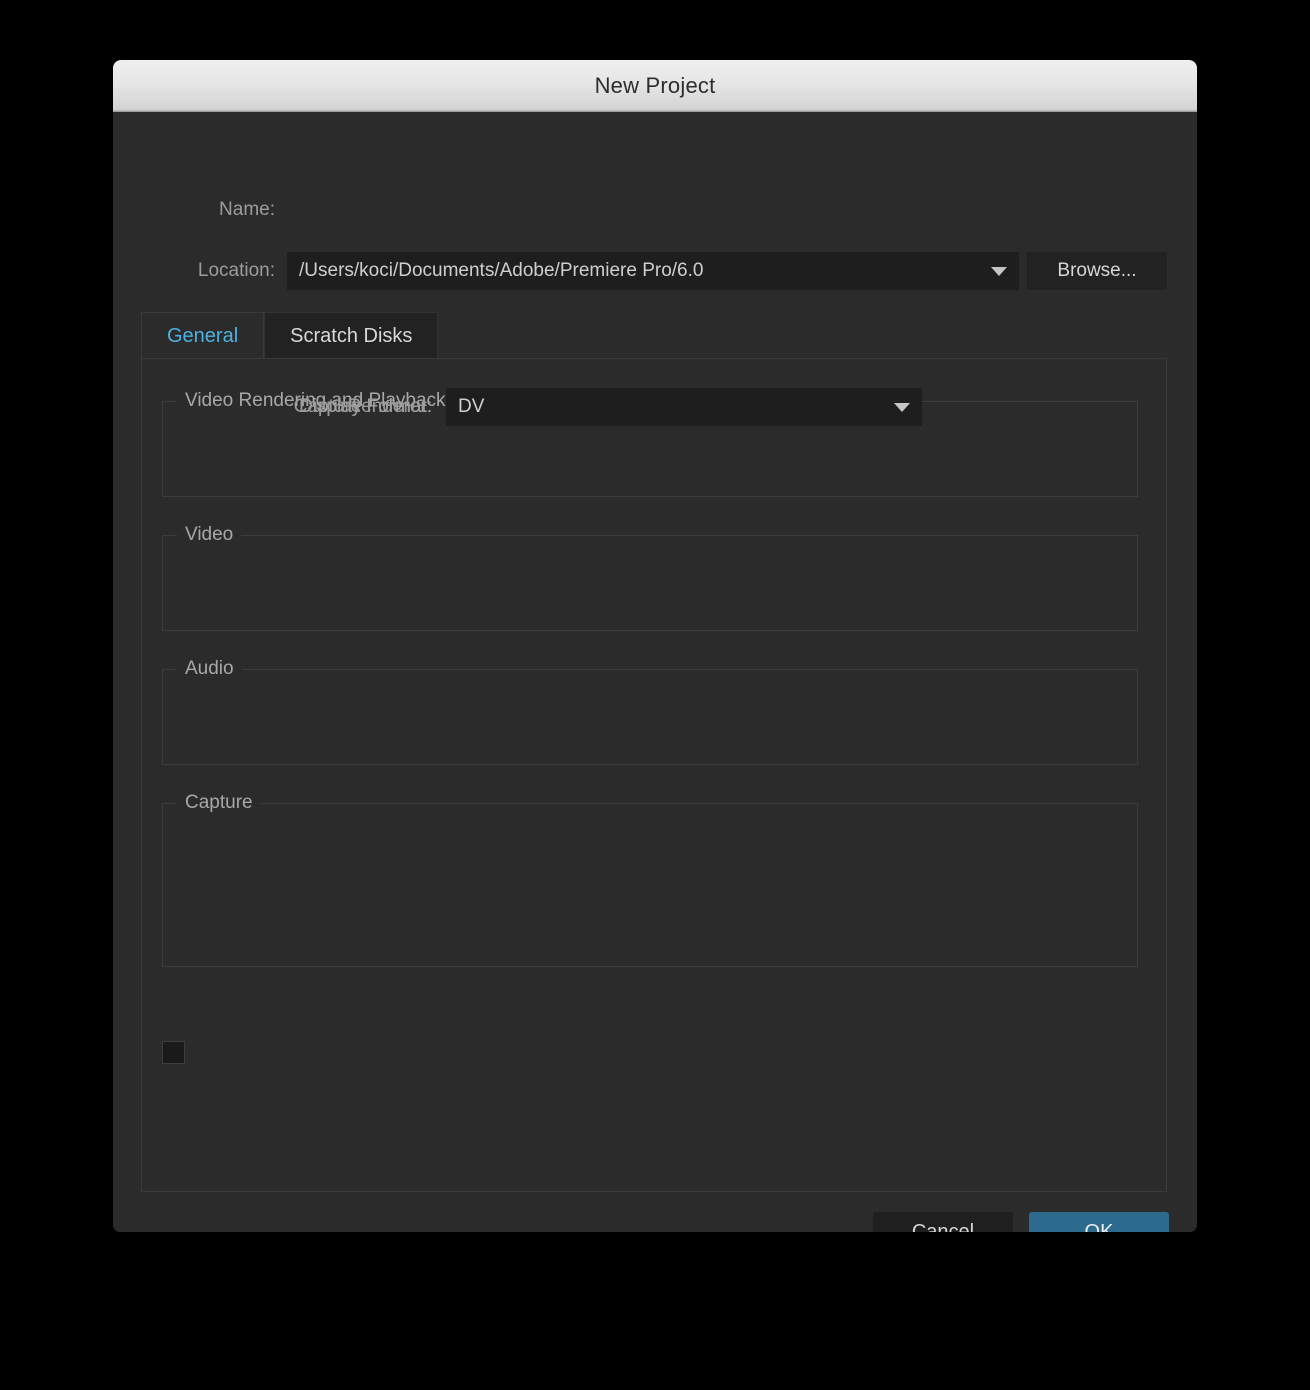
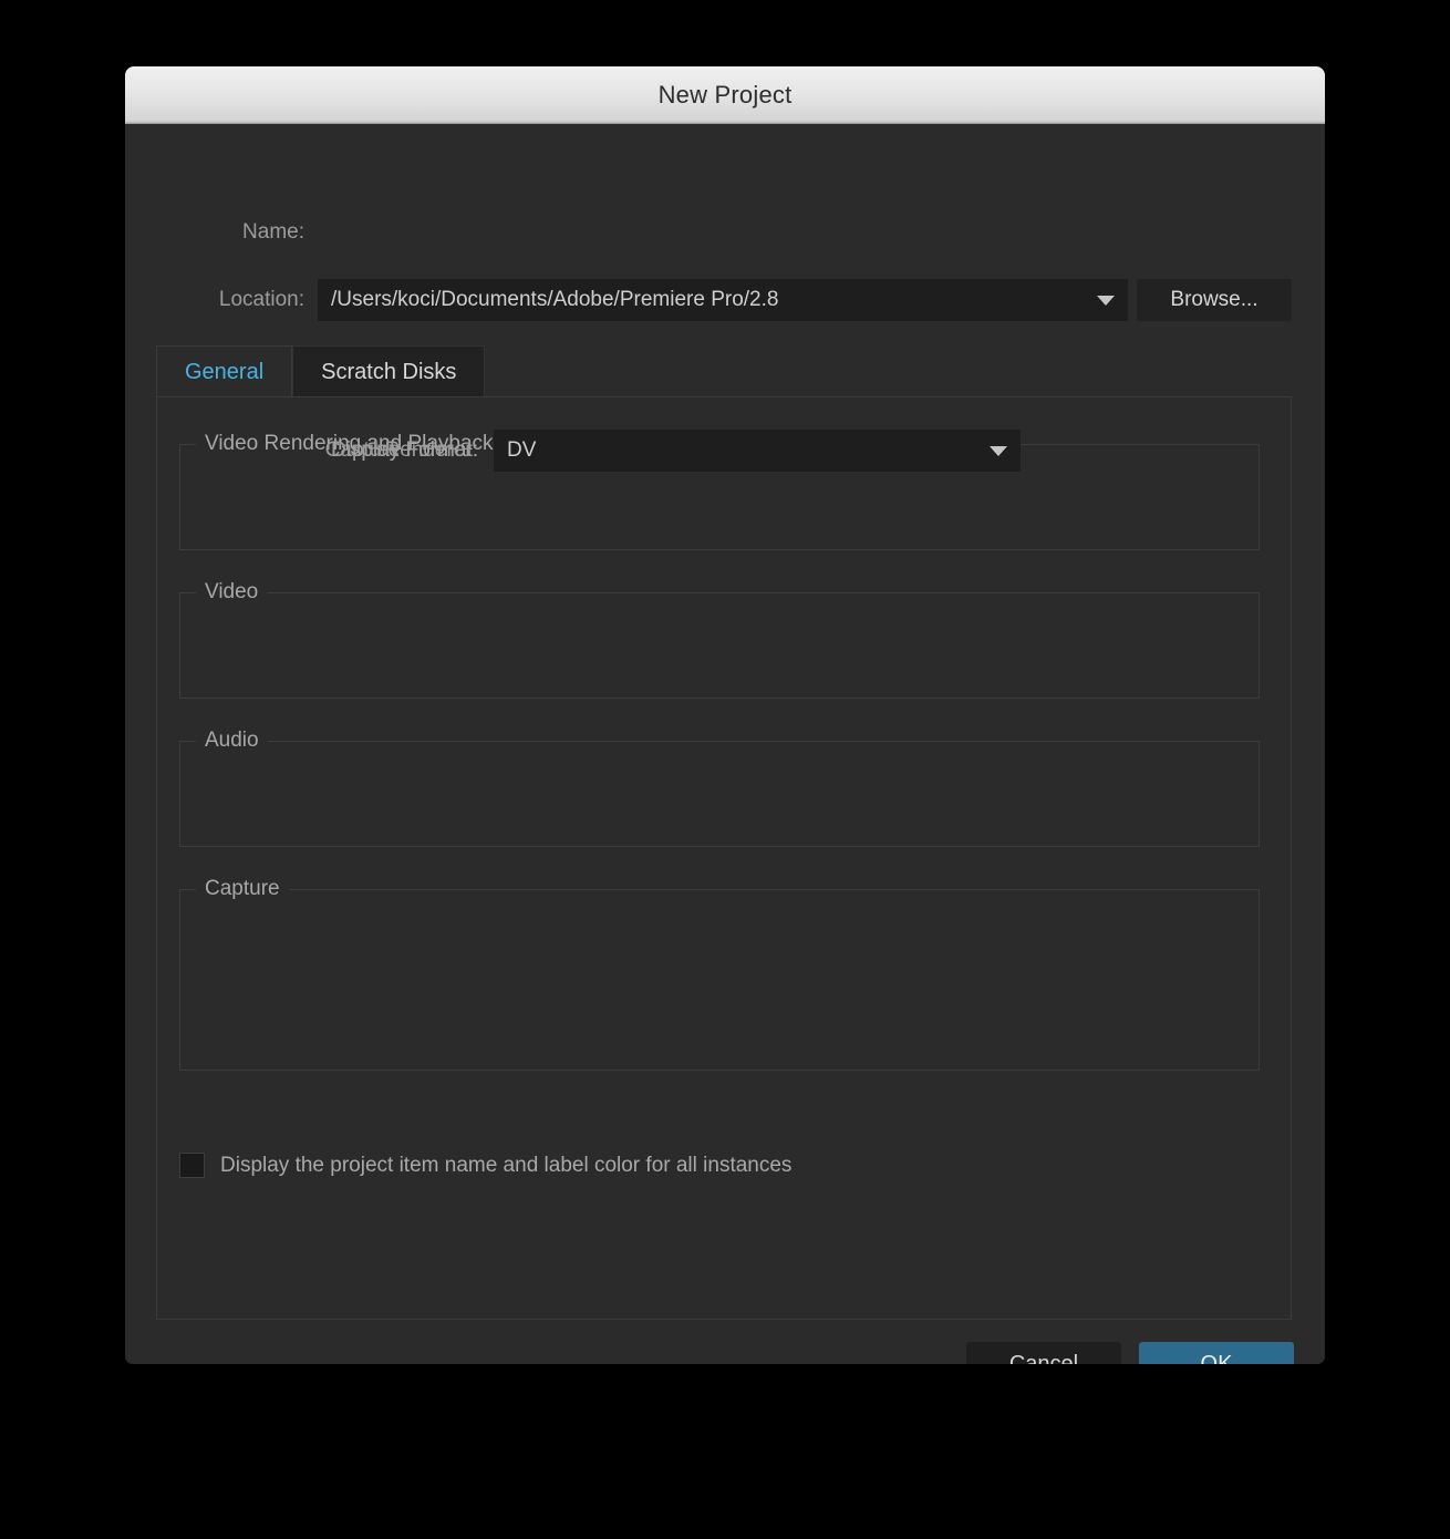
  New Project
  Name:
  Location:
- /Users/koci/Documents/Adobe/Premiere Pro/6.0
+ /Users/koci/Documents/Adobe/Premiere Pro/2.8
  Browse...
  General
  Scratch Disks
  Video Rendering and Playback
  Renderer:
  Video
  Display Format:
  Audio
  Capture
  Capture Format:
  DV
+ Display the project item name and label color for all instances
  Cancel
  OK
